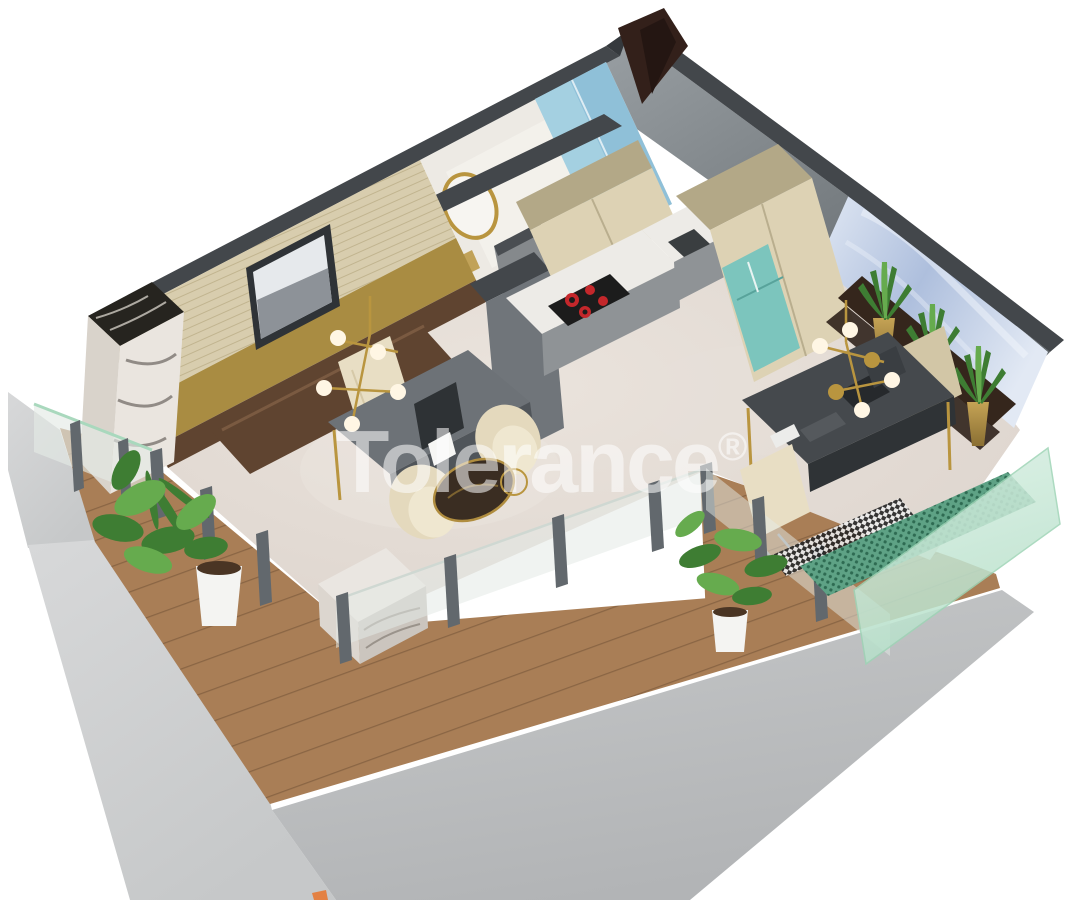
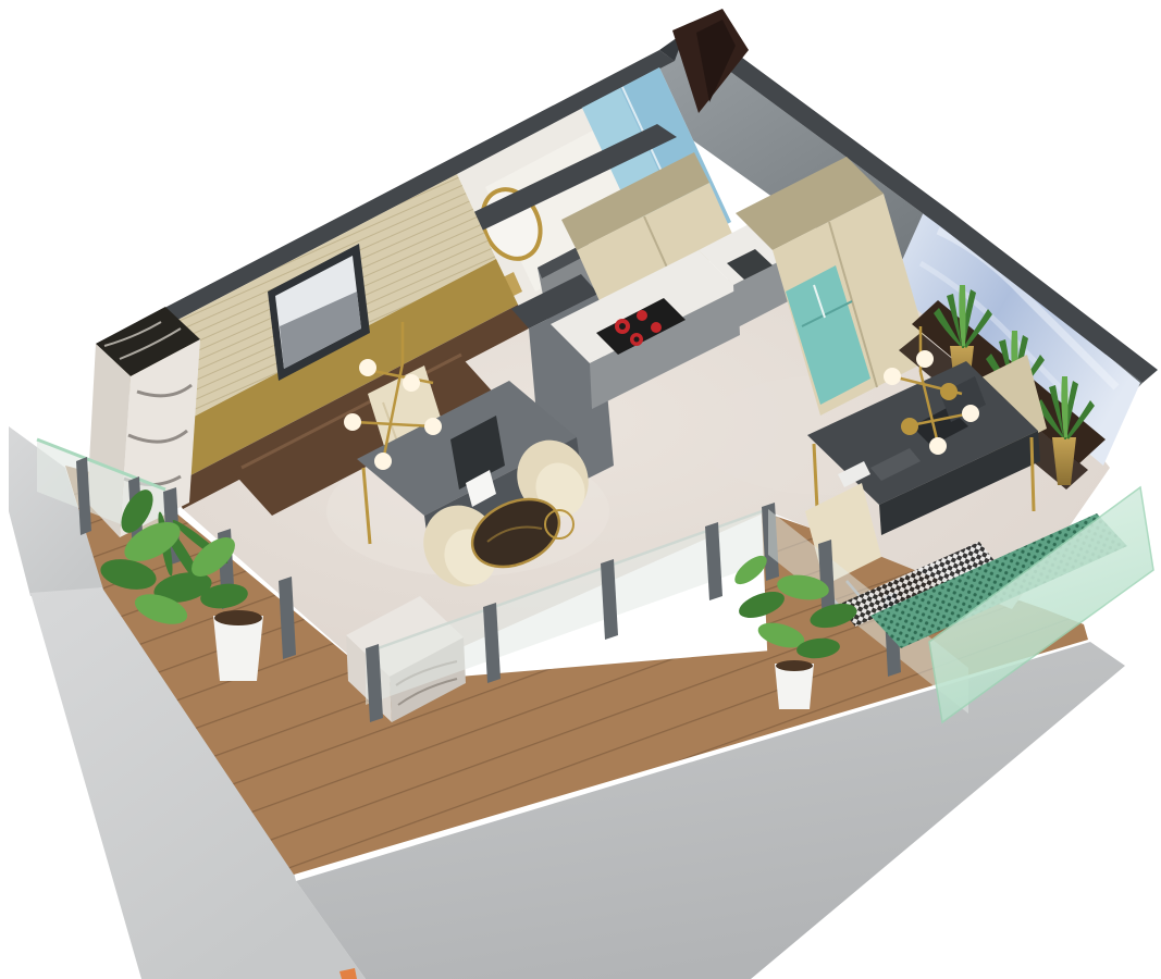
- Tolerance®
